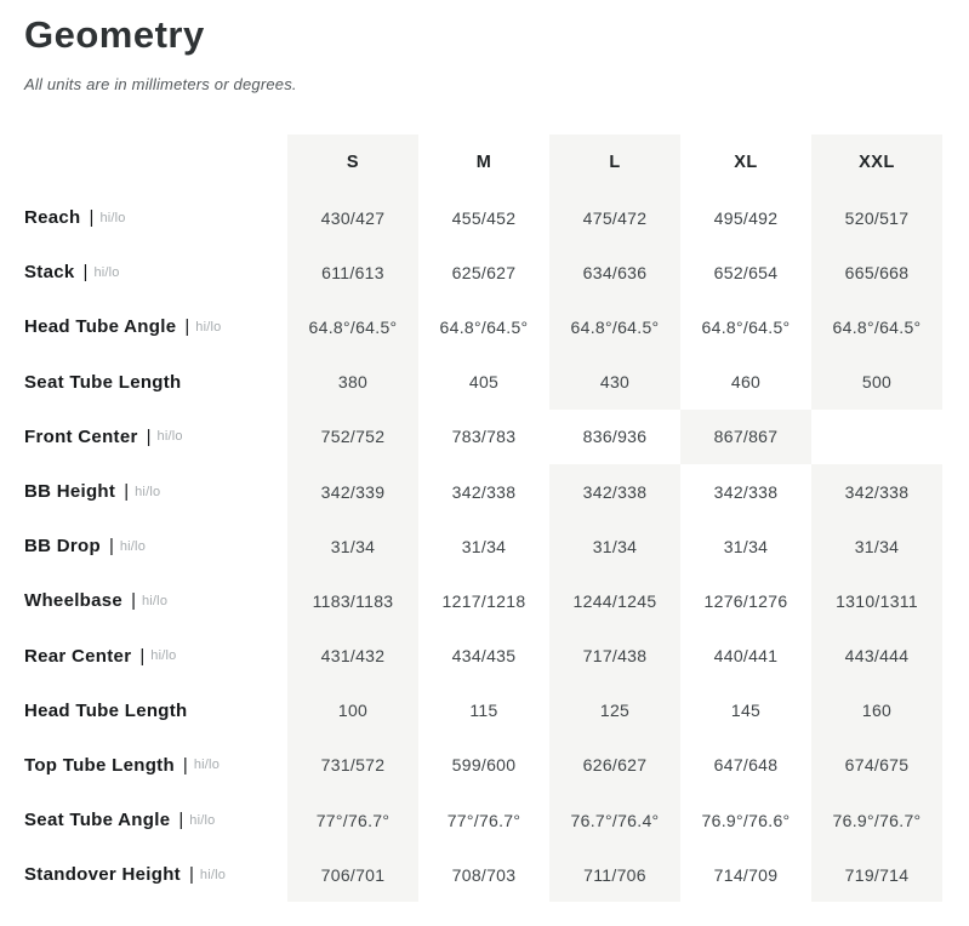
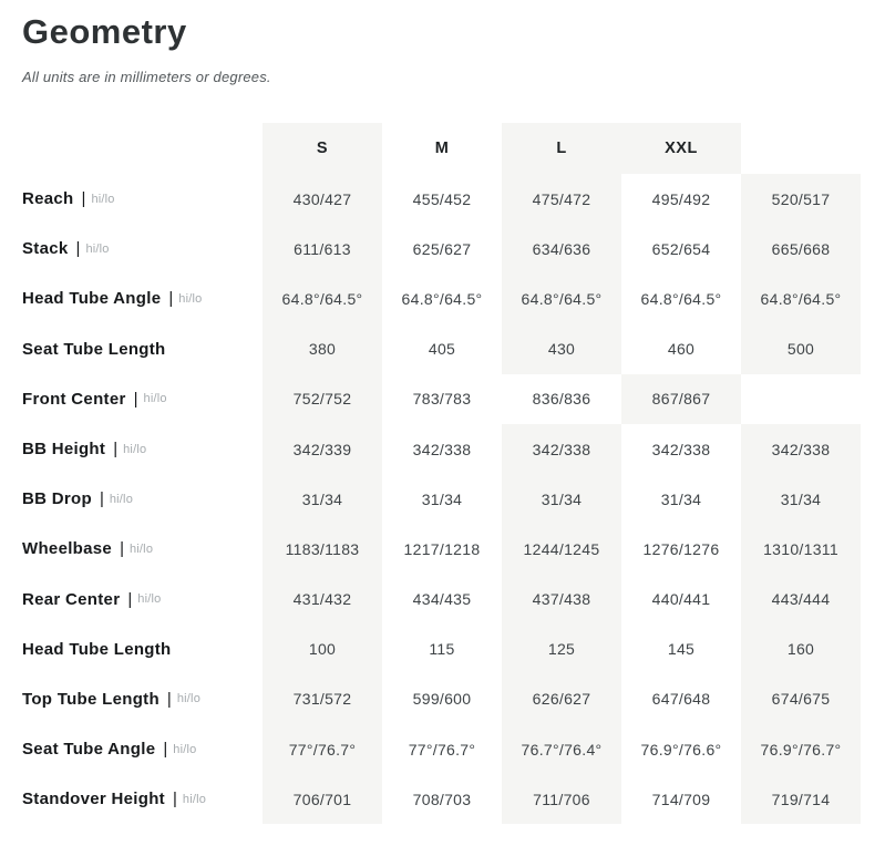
  Geometry
  All units are in millimeters or degrees.
  S
  M
  L
- XL
  XXL
  Reach
  |
  hi/lo
  430/427
  455/452
  475/472
  495/492
  520/517
  Stack
  |
  hi/lo
  611/613
  625/627
  634/636
  652/654
  665/668
  Head Tube Angle
  |
  hi/lo
  64.8°/64.5°
  64.8°/64.5°
  64.8°/64.5°
  64.8°/64.5°
  64.8°/64.5°
  Seat Tube Length
  380
  405
  430
  460
  500
  Front Center
  |
  hi/lo
  752/752
  783/783
- 836/936
+ 836/836
  867/867
  BB Height
  |
  hi/lo
  342/339
  342/338
  342/338
  342/338
  342/338
  BB Drop
  |
  hi/lo
  31/34
  31/34
  31/34
  31/34
  31/34
  Wheelbase
  |
  hi/lo
  1183/1183
  1217/1218
  1244/1245
  1276/1276
  1310/1311
  Rear Center
  |
  hi/lo
  431/432
  434/435
- 717/438
+ 437/438
  440/441
  443/444
  Head Tube Length
  100
  115
  125
  145
  160
  Top Tube Length
  |
  hi/lo
  731/572
  599/600
  626/627
  647/648
  674/675
  Seat Tube Angle
  |
  hi/lo
  77°/76.7°
  77°/76.7°
  76.7°/76.4°
  76.9°/76.6°
  76.9°/76.7°
  Standover Height
  |
  hi/lo
  706/701
  708/703
  711/706
  714/709
  719/714
